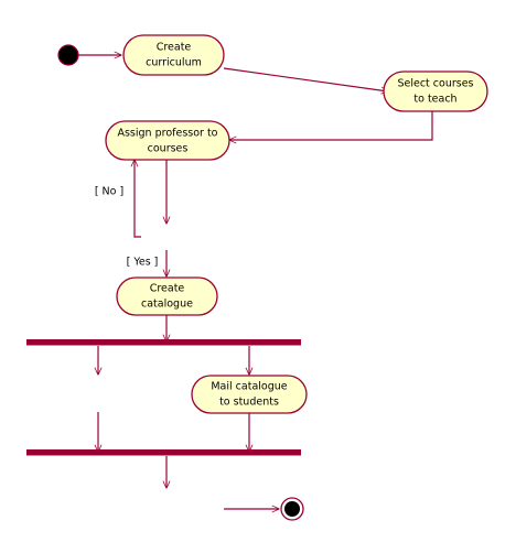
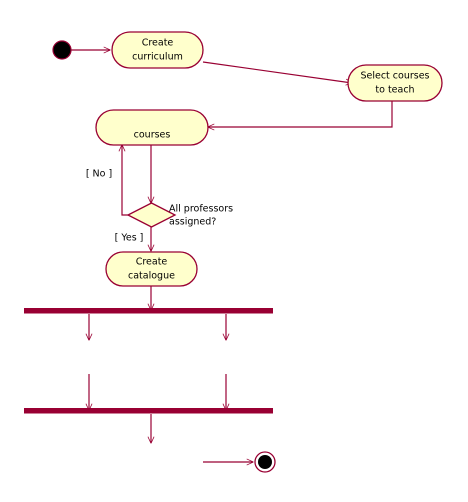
  Create
  curriculum
  Select courses
  to teach
- Assign professor to
  courses
  [ No ]
+ All professors
+ assigned?
  [ Yes ]
  Create
  catalogue
- Mail catalogue
- to students
